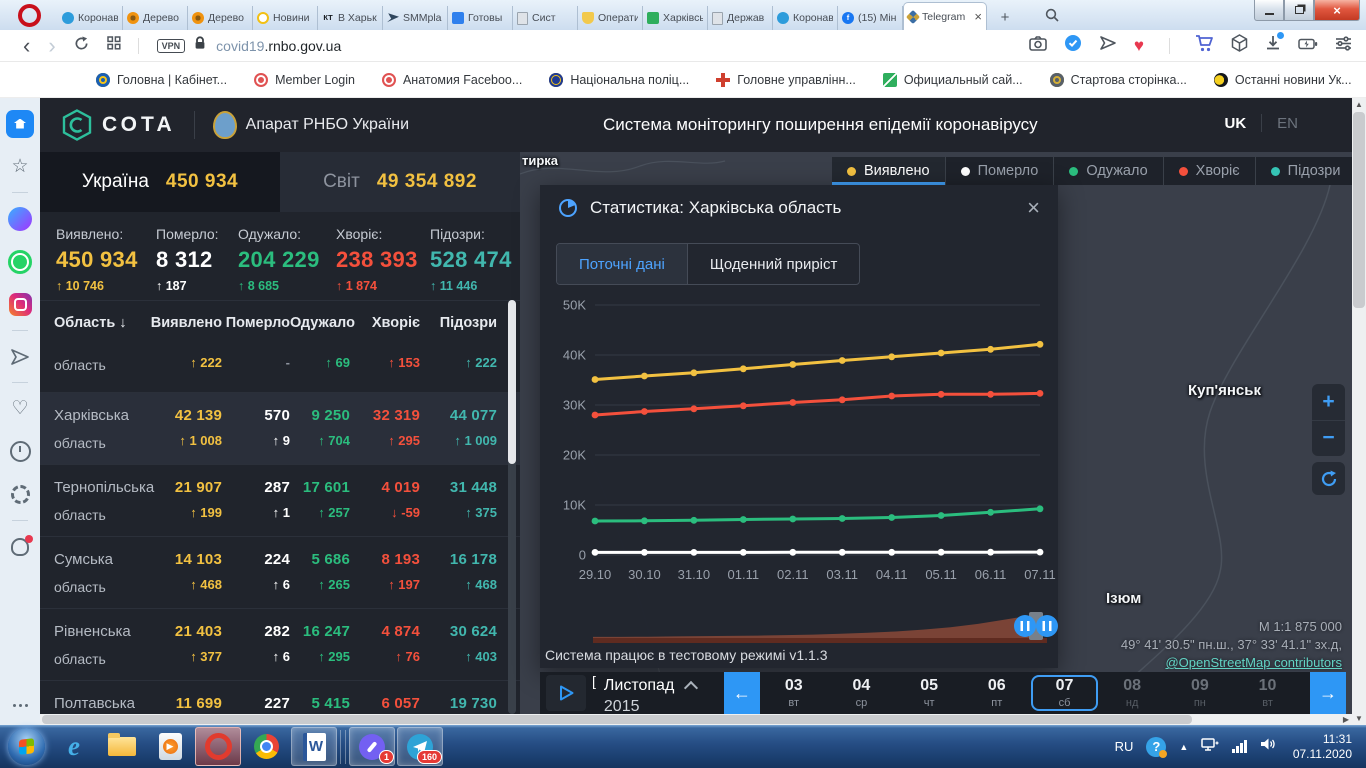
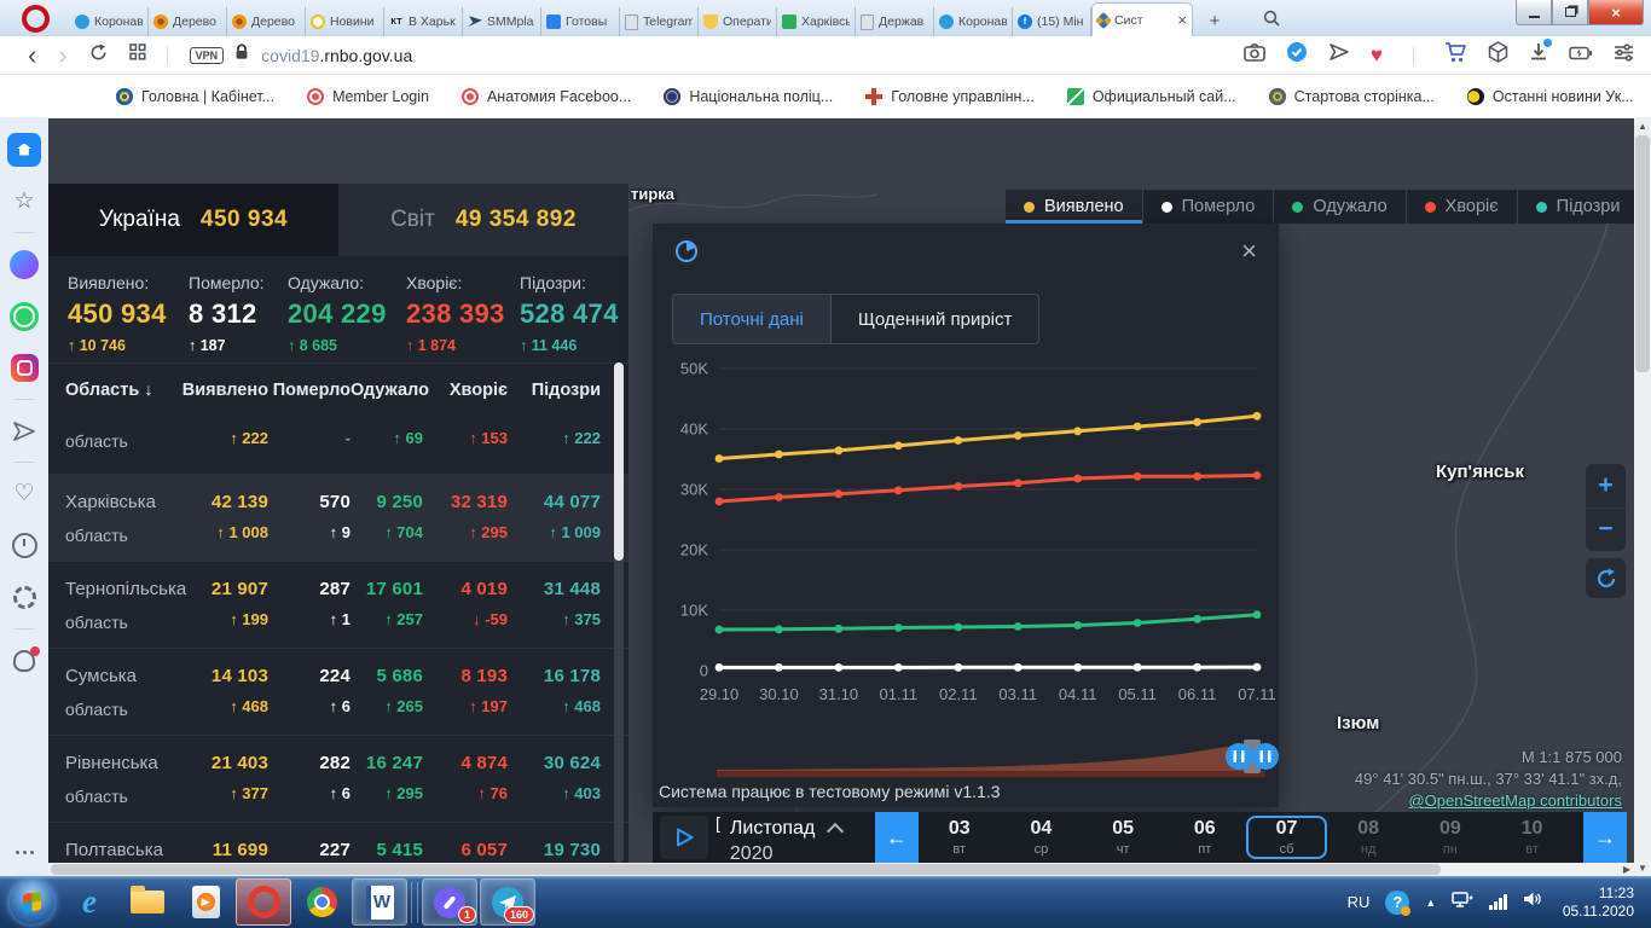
  Коронав
  Дерево
  Дерево
  Новини
  КТ
  В Харьк
  SMMpla
  Готовы
- Сист
+ Telegram
  Операти
  Харківсь
  Держав
  Коронав
  f
  (15) Мін
- Telegram
+ Сист
  ×
  +
  ×
  ‹
  ›
  VPN
  covid19.rnbo.gov.ua
  ♥
  Головна | Кабінет...
  Member Login
  Анатомия Faceboo...
  Національна поліц...
  Головне управлінн...
  Официальный сай...
  Стартова сторінка...
  Останні новини Ук...
  ☆
  ♡
- СОТА
- Апарат РНБО України
- Система моніторингу поширення епідемії коронавірусу
- UK
- EN
  тирка
  Куп'янськ
  Ізюм
  Виявлено
  Померло
  Одужало
  Хворіє
  Підозри
  +
  −
  М 1:1 875 000
  49° 41' 30.5" пн.ш., 37° 33' 41.1" зх.д,
  @OpenStreetMap contributors
  Україна
  450 934
  Світ
  49 354 892
  Виявлено:
  450 934
  ↑ 10 746
  Померло:
  8 312
  ↑ 187
  Одужало:
  204 229
  ↑ 8 685
  Хворіє:
  238 393
  ↑ 1 874
  Підозри:
  528 474
  ↑ 11 446
  Область ↓
  Виявлено
  Померло
  Одужал
  Хворіє
  Підозри
  область
  ↑ 222
  -
  ↑ 69
  ↑ 153
  ↑ 222
  Харківська
  область
  42 139
  ↑ 1 008
  570
  ↑ 9
  9 250
  ↑ 704
  32 319
  ↑ 295
  44 077
  ↑ 1 009
  Тернопільськ
  область
  21 907
  ↑ 199
  287
  ↑ 1
  17 601
  ↑ 257
  4 019
  ↓ -59
  31 448
  ↑ 375
  Сумська
  область
  14 103
  ↑ 468
  224
  ↑ 6
  5 686
  ↑ 265
  8 193
  ↑ 197
  16 178
  ↑ 468
  Рівненська
  область
  21 403
  ↑ 377
  282
  ↑ 6
  16 247
  ↑ 295
  4 874
  ↑ 76
  30 624
  ↑ 403
  Полтавська
  11 699
  227
  5 415
  6 057
  19 730
- Статистика: Харківська область
  ×
  Поточні дані
  Щоденний приріст
  0
  10K
  20K
  30K
  40K
  50K
  29.10
  30.10
  31.10
  01.11
  02.11
  03.11
  04.11
  05.11
  06.11
  07.11
  Система працює в тестовому режимі v1.1.3
  [
  Листопад
- 2015
+ 2020
  ←
  03
  вт
  04
  ср
  05
  чт
  06
  пт
  07
  сб
  08
  нд
  09
  пн
  10
  вт
  →
  ▶
  ▲
  ▼
  e
  ▶
  W
  1
  160
  RU
  ?
  ▲
- 11:31
+ 11:23
- 07.11.2020
+ 05.11.2020
